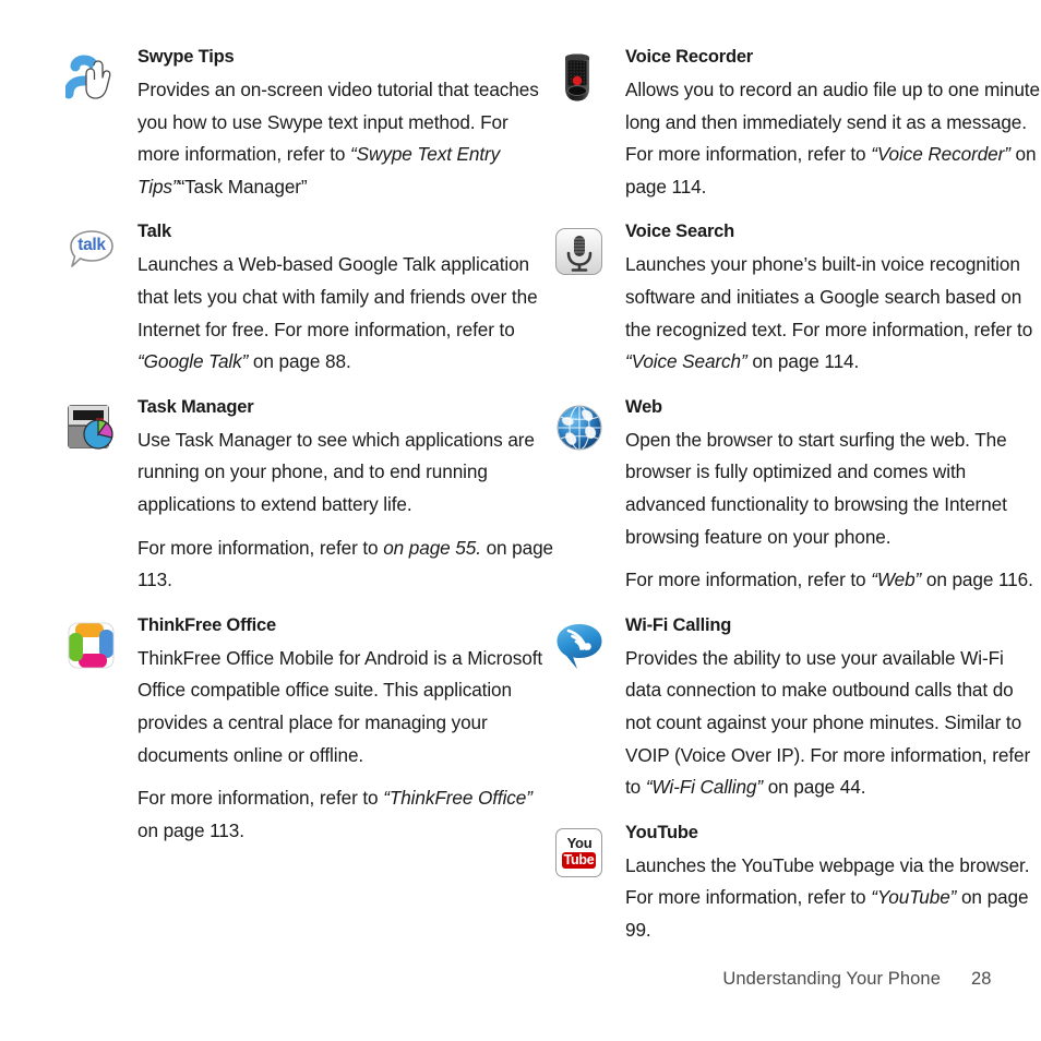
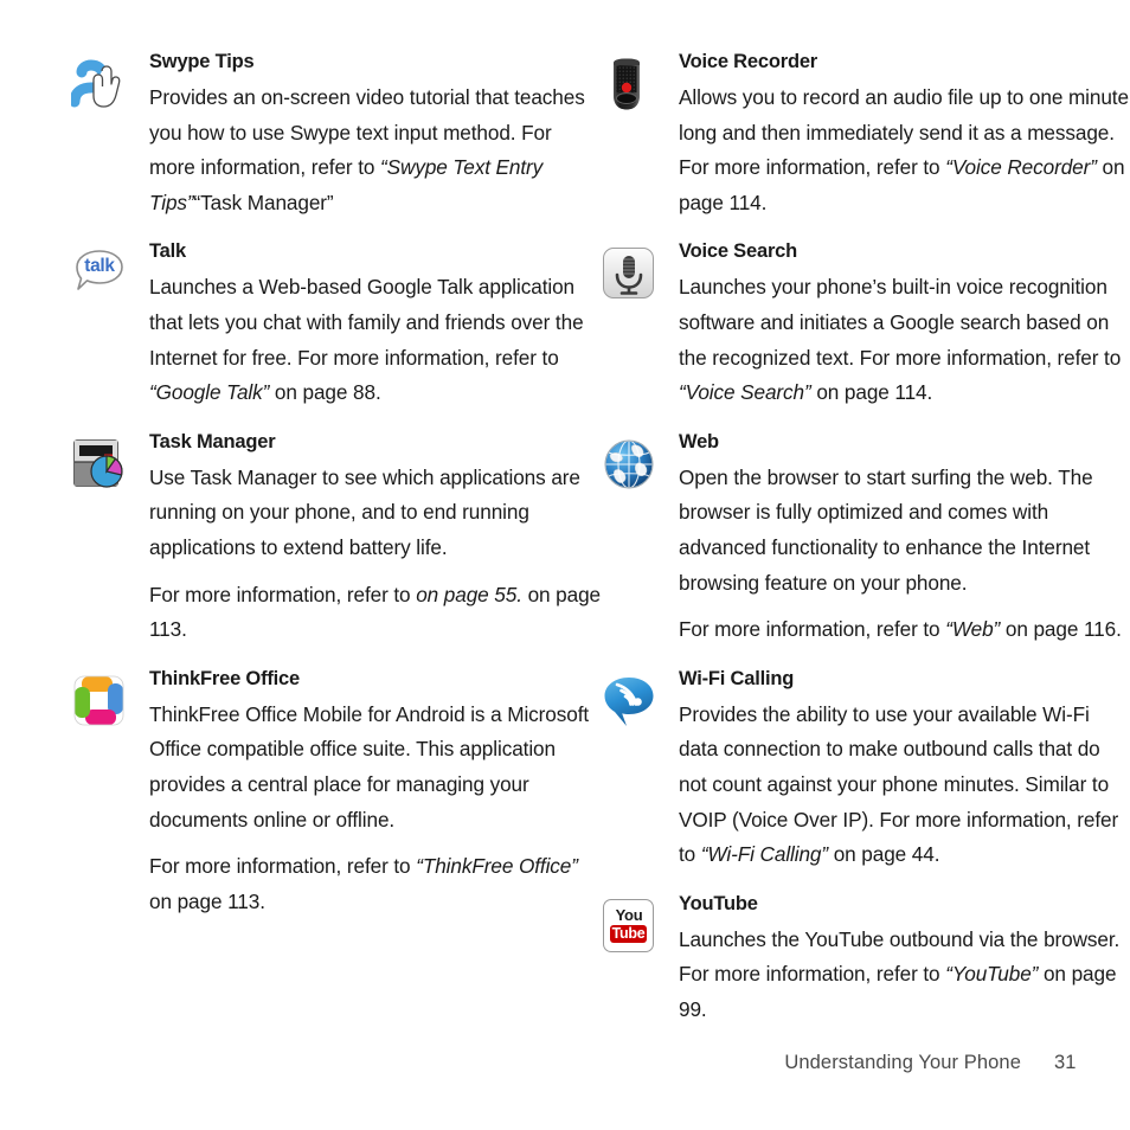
  Swype Tips
  Provides an on-screen video tutorial that teaches you how to use Swype text input method. For more information, refer to “Swype Text Entry Tips”“Task Manager”
  talk
  Talk
  Launches a Web-based Google Talk application that lets you chat with family and friends over the Internet for free. For more information, refer to “Google Talk” on page 88.
  Task Manager
  Use Task Manager to see which applications are running on your phone, and to end running applications to extend battery life.
  For more information, refer to on page 55. on page 113.
  ThinkFree Office
  ThinkFree Office Mobile for Android is a Microsoft Office compatible office suite. This application provides a central place for managing your documents online or offline.
  For more information, refer to “ThinkFree Office” on page 113.
  Voice Recorder
  Allows you to record an audio file up to one minute long and then immediately send it as a message. For more information, refer to “Voice Recorder” on page 114.
  Voice Search
  Launches your phone’s built-in voice recognition software and initiates a Google search based on the recognized text. For more information, refer to “Voice Search” on page 114.
  Web
- Open the browser to start surfing the web. The browser is fully optimized and comes with advanced functionality to browsing the Internet browsing feature on your phone.
+ Open the browser to start surfing the web. The browser is fully optimized and comes with advanced functionality to enhance the Internet browsing feature on your phone.
  For more information, refer to “Web” on page 116.
  Wi-Fi Calling
  Provides the ability to use your available Wi-Fi data connection to make outbound calls that do not count against your phone minutes. Similar to VOIP (Voice Over IP). For more information, refer to “Wi-Fi Calling” on page 44.
  You
  Tube
  YouTube
- Launches the YouTube webpage via the browser. For more information, refer to “YouTube” on page 99.
+ Launches the YouTube outbound via the browser. For more information, refer to “YouTube” on page 99.
- Understanding Your Phone 28
+ Understanding Your Phone 31
